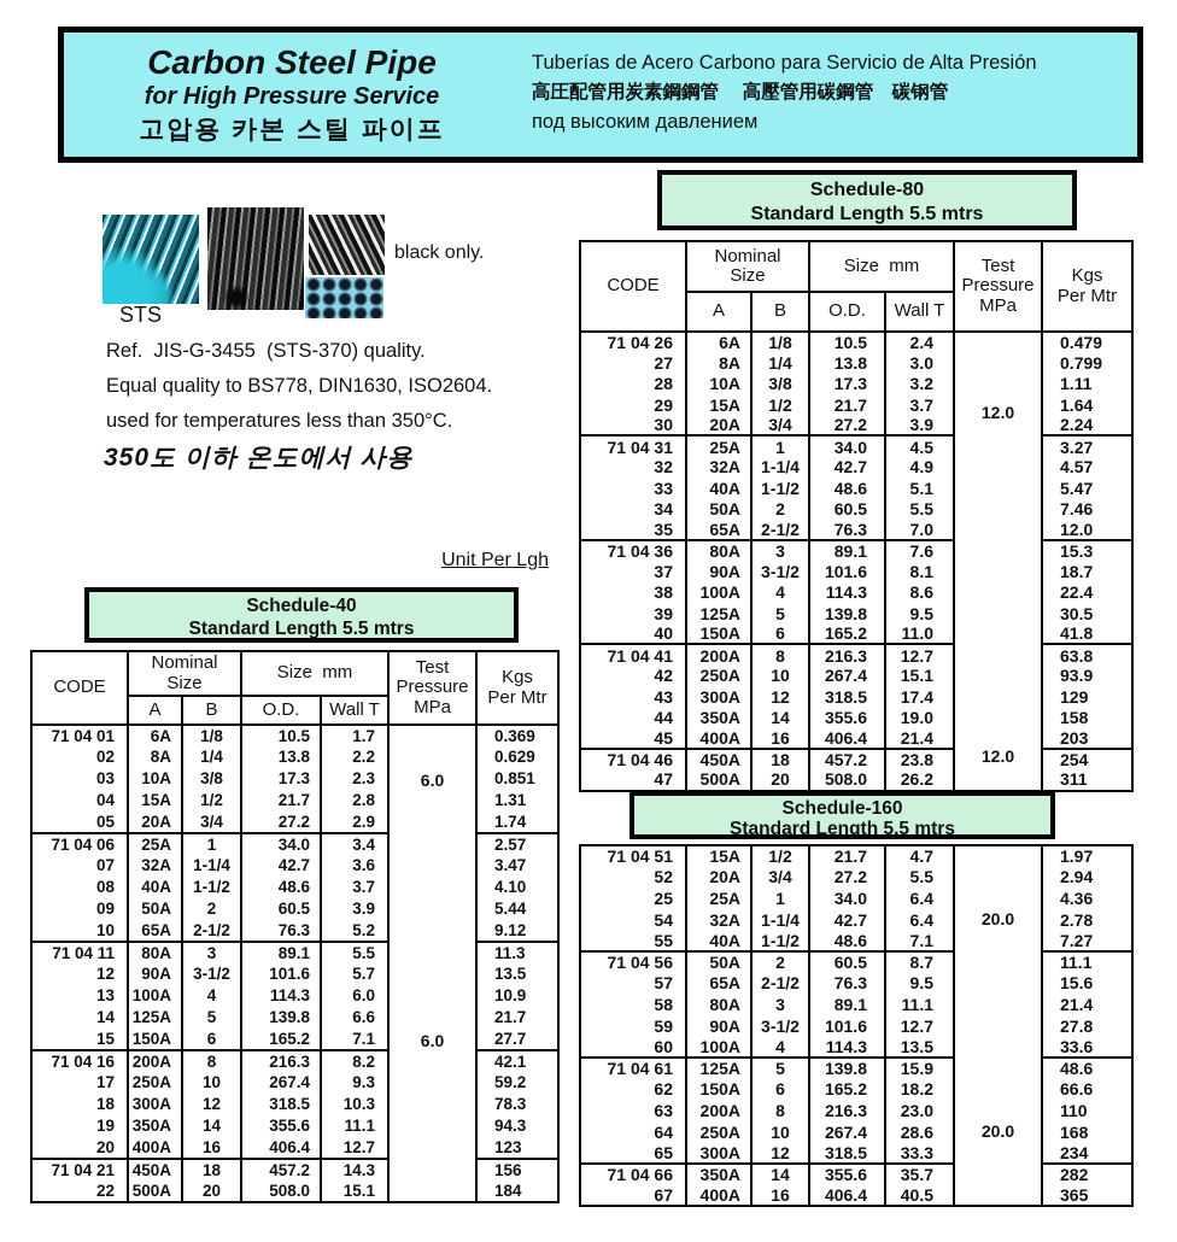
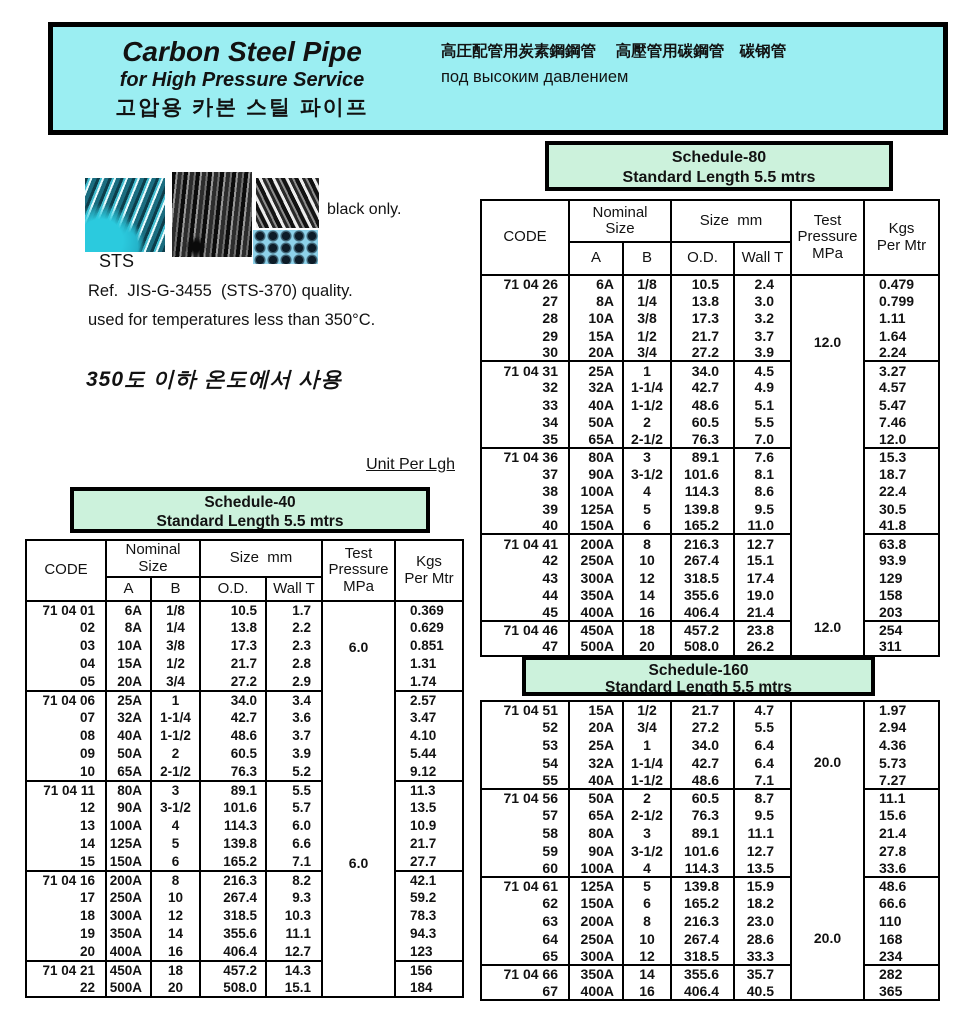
  Carbon Steel Pipe
  for High Pressure Service
  고압용 카본 스틸 파이프
- Tuberías de Acero Carbono para Servicio de Alta Presión
  高圧配管用炭素鋼鋼管 高壓管用碳鋼管 碳钢管
  под высоким давлением
  STS
  black only.
  Ref. JIS-G-3455 (STS-370) quality.
- Equal quality to BS778, DIN1630, ISO2604.
  used for temperatures less than 350°C.
  350도 이하 온도에서 사용
  Unit Per Lgh
  Schedule-40
  Standard Length 5.5 mtrs
  Schedule-80
  Standard Length 5.5 mtrs
  Schedule-160
  Standard Length 5.5 mtrs
  CODE	NominalSize	Size mm	TestPressureMPa	KgsPer Mtr
  A	B	O.D.	Wall T
  71 04 01	6A	1/8	10.5	1.7	6.06.0	0.369
  02	8A	1/4	13.8	2.2	0.629
  03	10A	3/8	17.3	2.3	0.851
  04	15A	1/2	21.7	2.8	1.31
  05	20A	3/4	27.2	2.9	1.74
  71 04 06	25A	1	34.0	3.4	2.57
  07	32A	1-1/4	42.7	3.6	3.47
  08	40A	1-1/2	48.6	3.7	4.10
  09	50A	2	60.5	3.9	5.44
  10	65A	2-1/2	76.3	5.2	9.12
  71 04 11	80A	3	89.1	5.5	11.3
  12	90A	3-1/2	101.6	5.7	13.5
  13	100A	4	114.3	6.0	10.9
  14	125A	5	139.8	6.6	21.7
  15	150A	6	165.2	7.1	27.7
  71 04 16	200A	8	216.3	8.2	42.1
  17	250A	10	267.4	9.3	59.2
  18	300A	12	318.5	10.3	78.3
  19	350A	14	355.6	11.1	94.3
  20	400A	16	406.4	12.7	123
  71 04 21	450A	18	457.2	14.3	156
  22	500A	20	508.0	15.1	184
  CODE	NominalSize	Size mm	TestPressureMPa	KgsPer Mtr
  A	B	O.D.	Wall T
  71 04 26	6A	1/8	10.5	2.4	12.012.0	0.479
  27	8A	1/4	13.8	3.0	0.799
  28	10A	3/8	17.3	3.2	1.11
  29	15A	1/2	21.7	3.7	1.64
  30	20A	3/4	27.2	3.9	2.24
  71 04 31	25A	1	34.0	4.5	3.27
  32	32A	1-1/4	42.7	4.9	4.57
  33	40A	1-1/2	48.6	5.1	5.47
  34	50A	2	60.5	5.5	7.46
  35	65A	2-1/2	76.3	7.0	12.0
  71 04 36	80A	3	89.1	7.6	15.3
  37	90A	3-1/2	101.6	8.1	18.7
  38	100A	4	114.3	8.6	22.4
  39	125A	5	139.8	9.5	30.5
  40	150A	6	165.2	11.0	41.8
  71 04 41	200A	8	216.3	12.7	63.8
  42	250A	10	267.4	15.1	93.9
  43	300A	12	318.5	17.4	129
  44	350A	14	355.6	19.0	158
  45	400A	16	406.4	21.4	203
  71 04 46	450A	18	457.2	23.8	254
  47	500A	20	508.0	26.2	311
  71 04 51	15A	1/2	21.7	4.7	20.020.0	1.97
  52	20A	3/4	27.2	5.5	2.94
- 25	25A	1	34.0	6.4	4.36
+ 53	25A	1	34.0	6.4	4.36
- 54	32A	1-1/4	42.7	6.4	2.78
+ 54	32A	1-1/4	42.7	6.4	5.73
  55	40A	1-1/2	48.6	7.1	7.27
  71 04 56	50A	2	60.5	8.7	11.1
  57	65A	2-1/2	76.3	9.5	15.6
  58	80A	3	89.1	11.1	21.4
  59	90A	3-1/2	101.6	12.7	27.8
  60	100A	4	114.3	13.5	33.6
  71 04 61	125A	5	139.8	15.9	48.6
  62	150A	6	165.2	18.2	66.6
  63	200A	8	216.3	23.0	110
  64	250A	10	267.4	28.6	168
  65	300A	12	318.5	33.3	234
  71 04 66	350A	14	355.6	35.7	282
  67	400A	16	406.4	40.5	365
